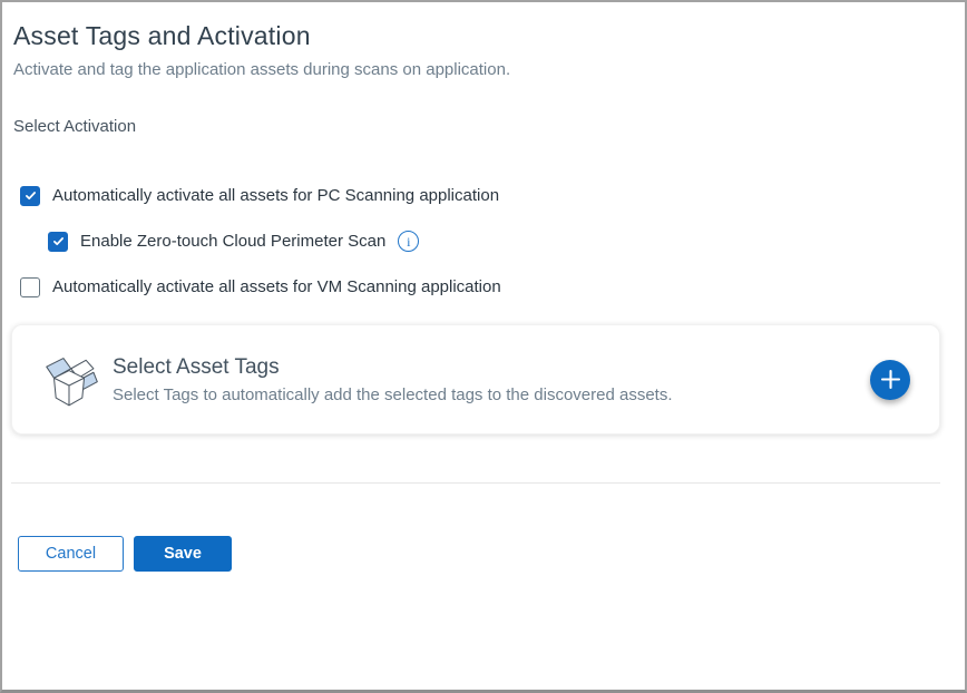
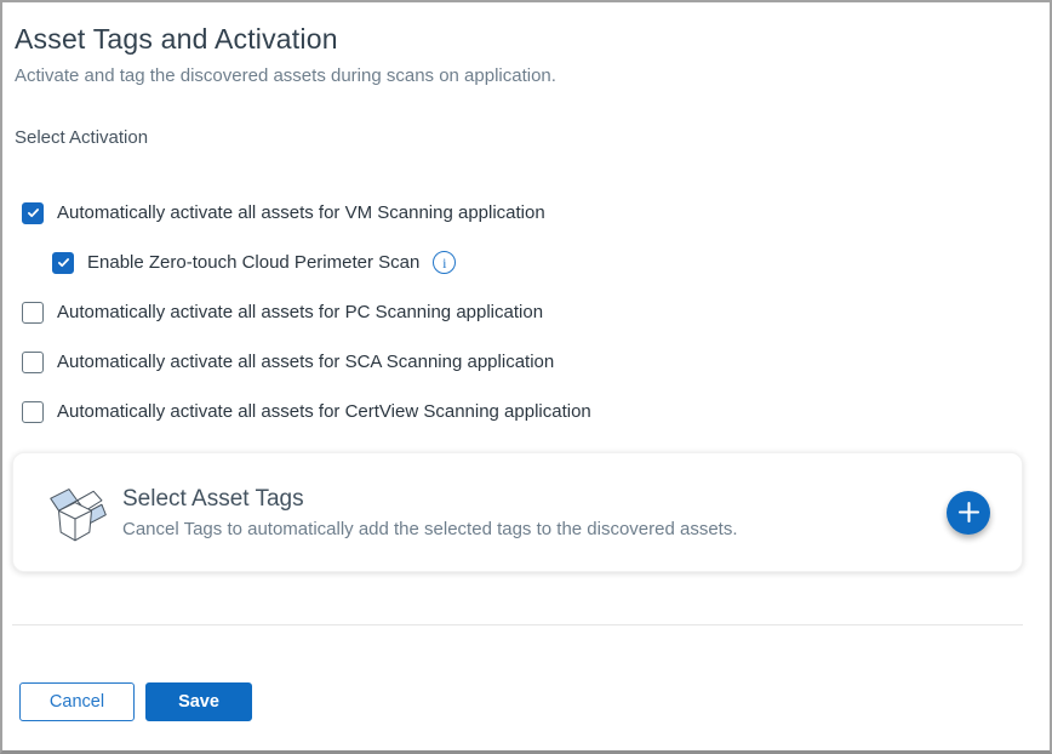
  Asset Tags and Activation
- Activate and tag the application assets during scans on application.
+ Activate and tag the discovered assets during scans on application.
  Select Activation
- Automatically activate all assets for PC Scanning application
+ Automatically activate all assets for VM Scanning application
  Enable Zero-touch Cloud Perimeter Scan
  i
- Automatically activate all assets for VM Scanning application
+ Automatically activate all assets for PC Scanning application
+ Automatically activate all assets for SCA Scanning application
+ Automatically activate all assets for CertView Scanning application
  Select Asset Tags
- Select Tags to automatically add the selected tags to the discovered assets.
+ Cancel Tags to automatically add the selected tags to the discovered assets.
  Cancel
  Save
